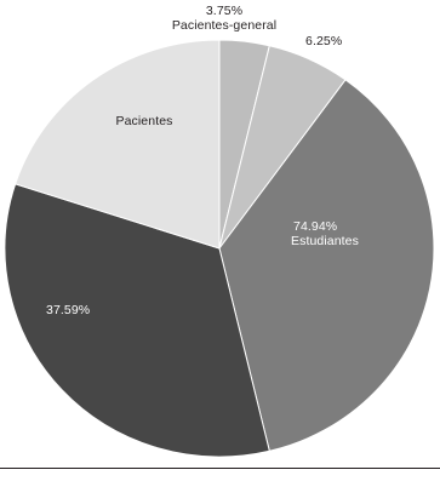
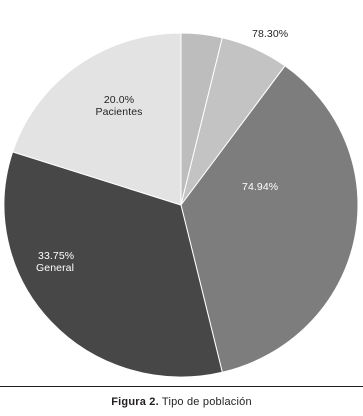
- 3.75%
- Pacientes-general
- 6.25%
+ 78.30%
  74.94%
- Estudiantes
- 37.59%
+ 33.75%
+ General
+ 20.0%
  Pacientes
+ Figura 2. Tipo de población
